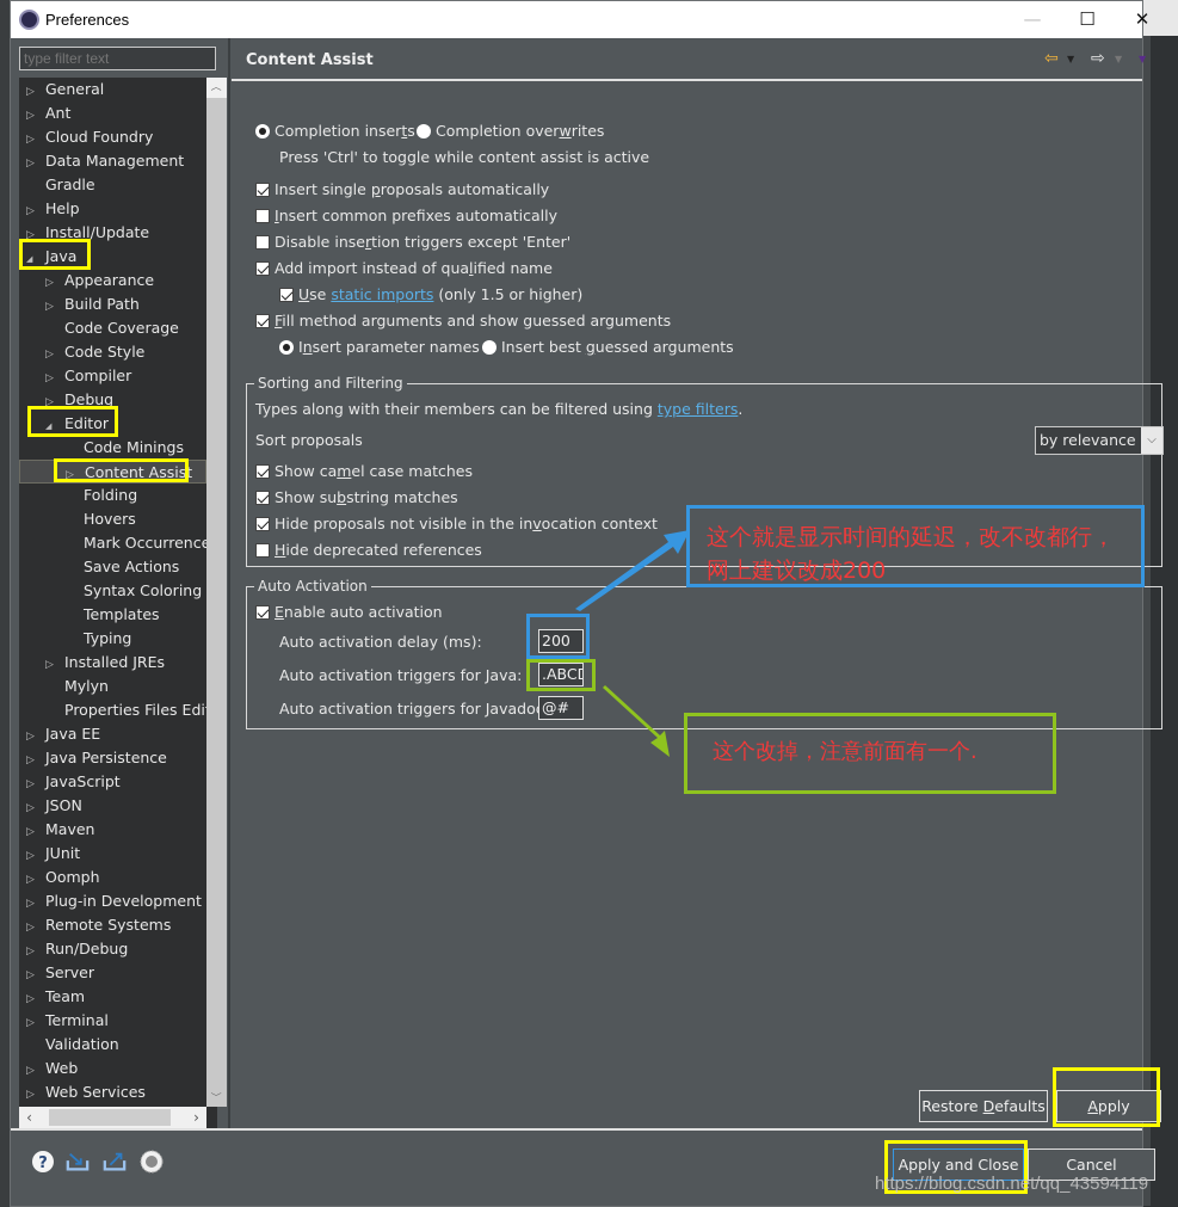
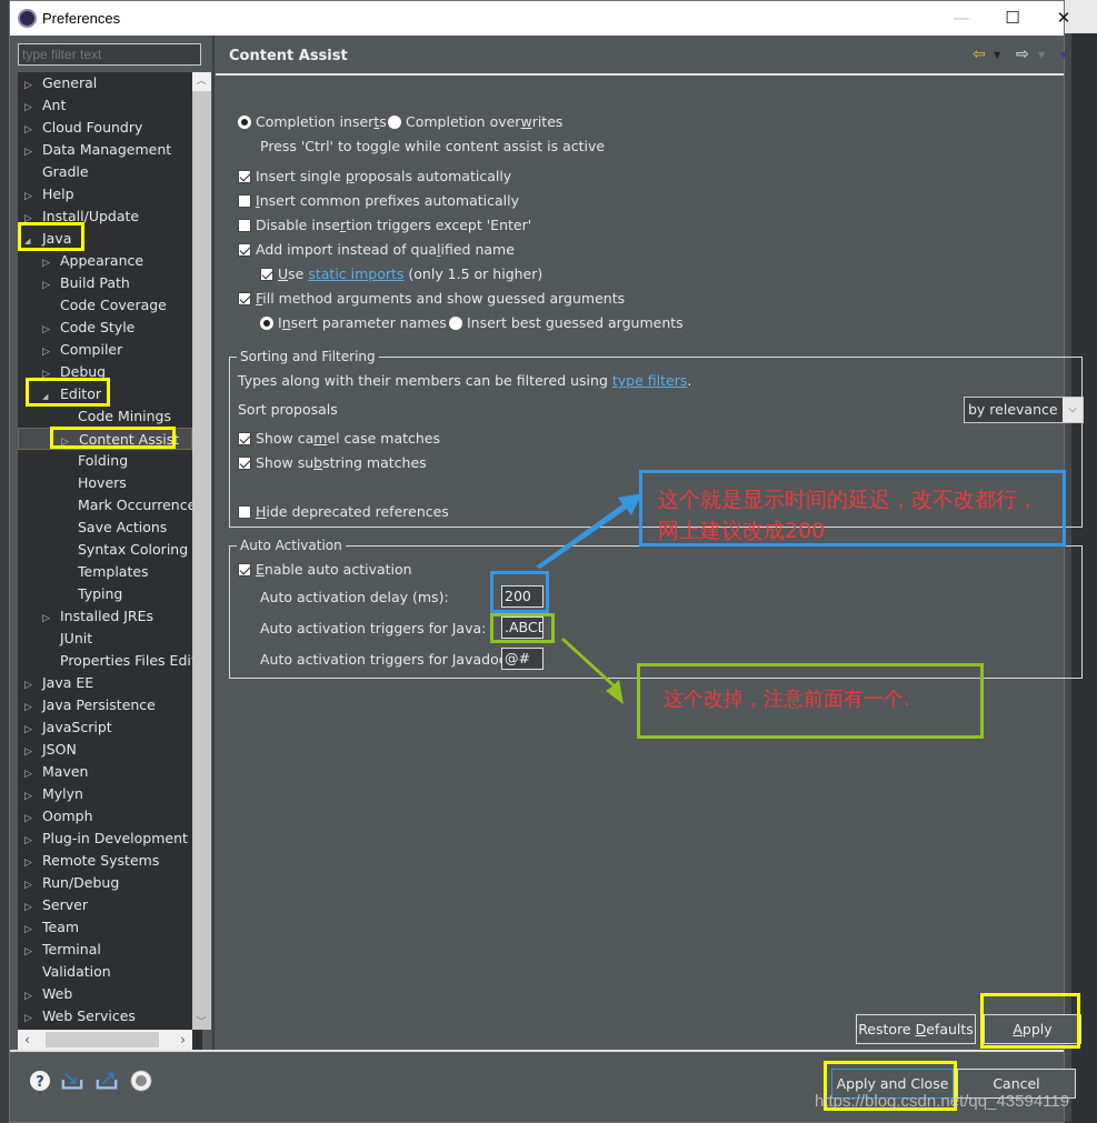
  Preferences
  —
  ☐
  ✕
  type filter text
  ▷ General
  ▷ Ant
  ▷ Cloud Foundry
  ▷ Data Management
  Gradle
  ▷ Help
  ▷ Install/Update
  ◢ Java
  ▷ Appearance
  ▷ Build Path
  Code Coverage
  ▷ Code Style
  ▷ Compiler
  ▷ Debug
  ◢ Editor
  Code Minings
  ▷ Content Assist
  Folding
  Hovers
  Mark Occurrenc
  Save Actions
  Syntax Coloring
  Templates
  Typing
  ▷ Installed JREs
- Mylyn
+ JUnit
  Properties Files Edi
  ▷ Java EE
  ▷ Java Persistence
  ▷ JavaScript
  ▷ JSON
  ▷ Maven
- ▷ JUnit
+ ▷ Mylyn
  ▷ Oomph
  ▷ Plug-in Development
  ▷ Remote Systems
  ▷ Run/Debug
  ▷ Server
  ▷ Team
  ▷ Terminal
  Validation
  ▷ Web
  ▷ Web Services
  ︿
  ﹀
  ‹
  ›
  Content Assist
  ⇦
  ▼
  ⇨
  ▼
  ▼
  Completion inserts
  Completion overwrites
  Press 'Ctrl' to toggle while content assist is active
  Insert single proposals automatically
  Insert common prefixes automatically
  Disable insertion triggers except 'Enter'
  Add import instead of qualified name
  Use static imports (only 1.5 or higher)
  Fill method arguments and show guessed arguments
  Insert parameter names
  Insert best guessed arguments
  Sorting and Filtering
  Types along with their members can be filtered using type filters.
  Sort proposals
  by relevance
  ⌵
  Show camel case matches
  Show substring matches
- Hide proposals not visible in the invocation context
  Hide deprecated references
  Auto Activation
  Enable auto activation
  Auto activation delay (ms):
  200
  Auto activation triggers for Java:
  .ABCD
  Auto activation triggers for Javado
  @#
  Restore Defaults
  Apply
  Apply and Close
  Cancel
  ?
  这个就是显示时间的延迟，改不改都行，
  网上建议改成200
  这个改掉，注意前面有一个.
  https://blog.csdn.net/qq_43594119
